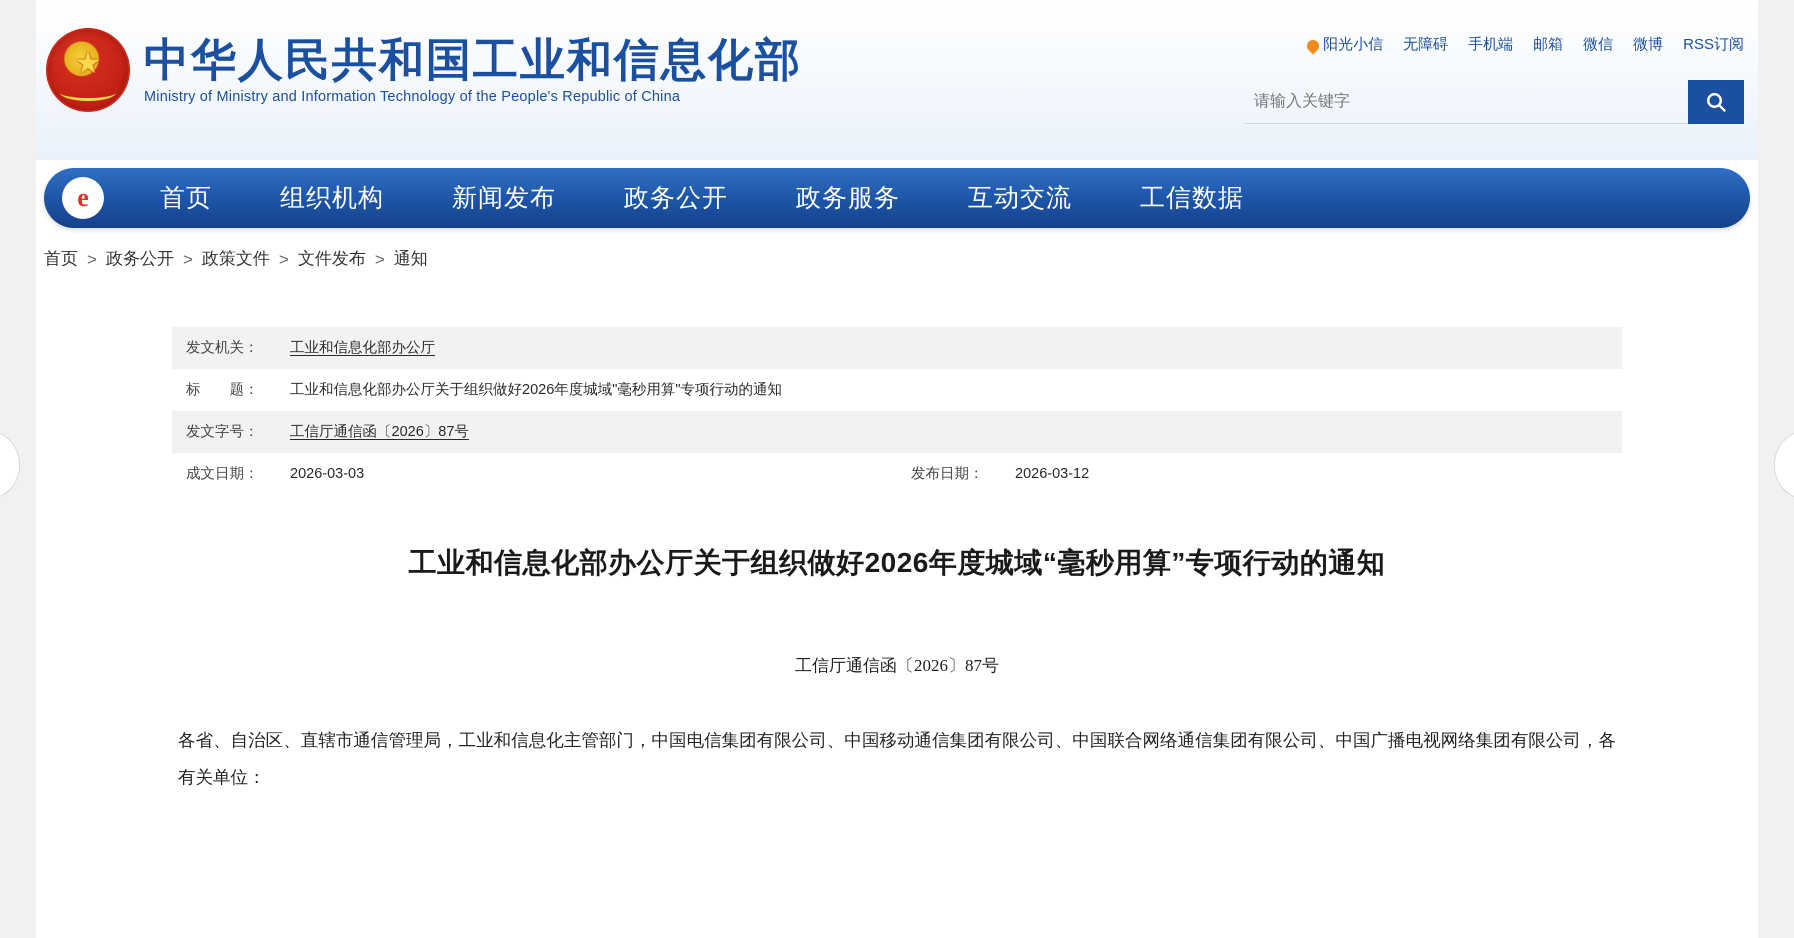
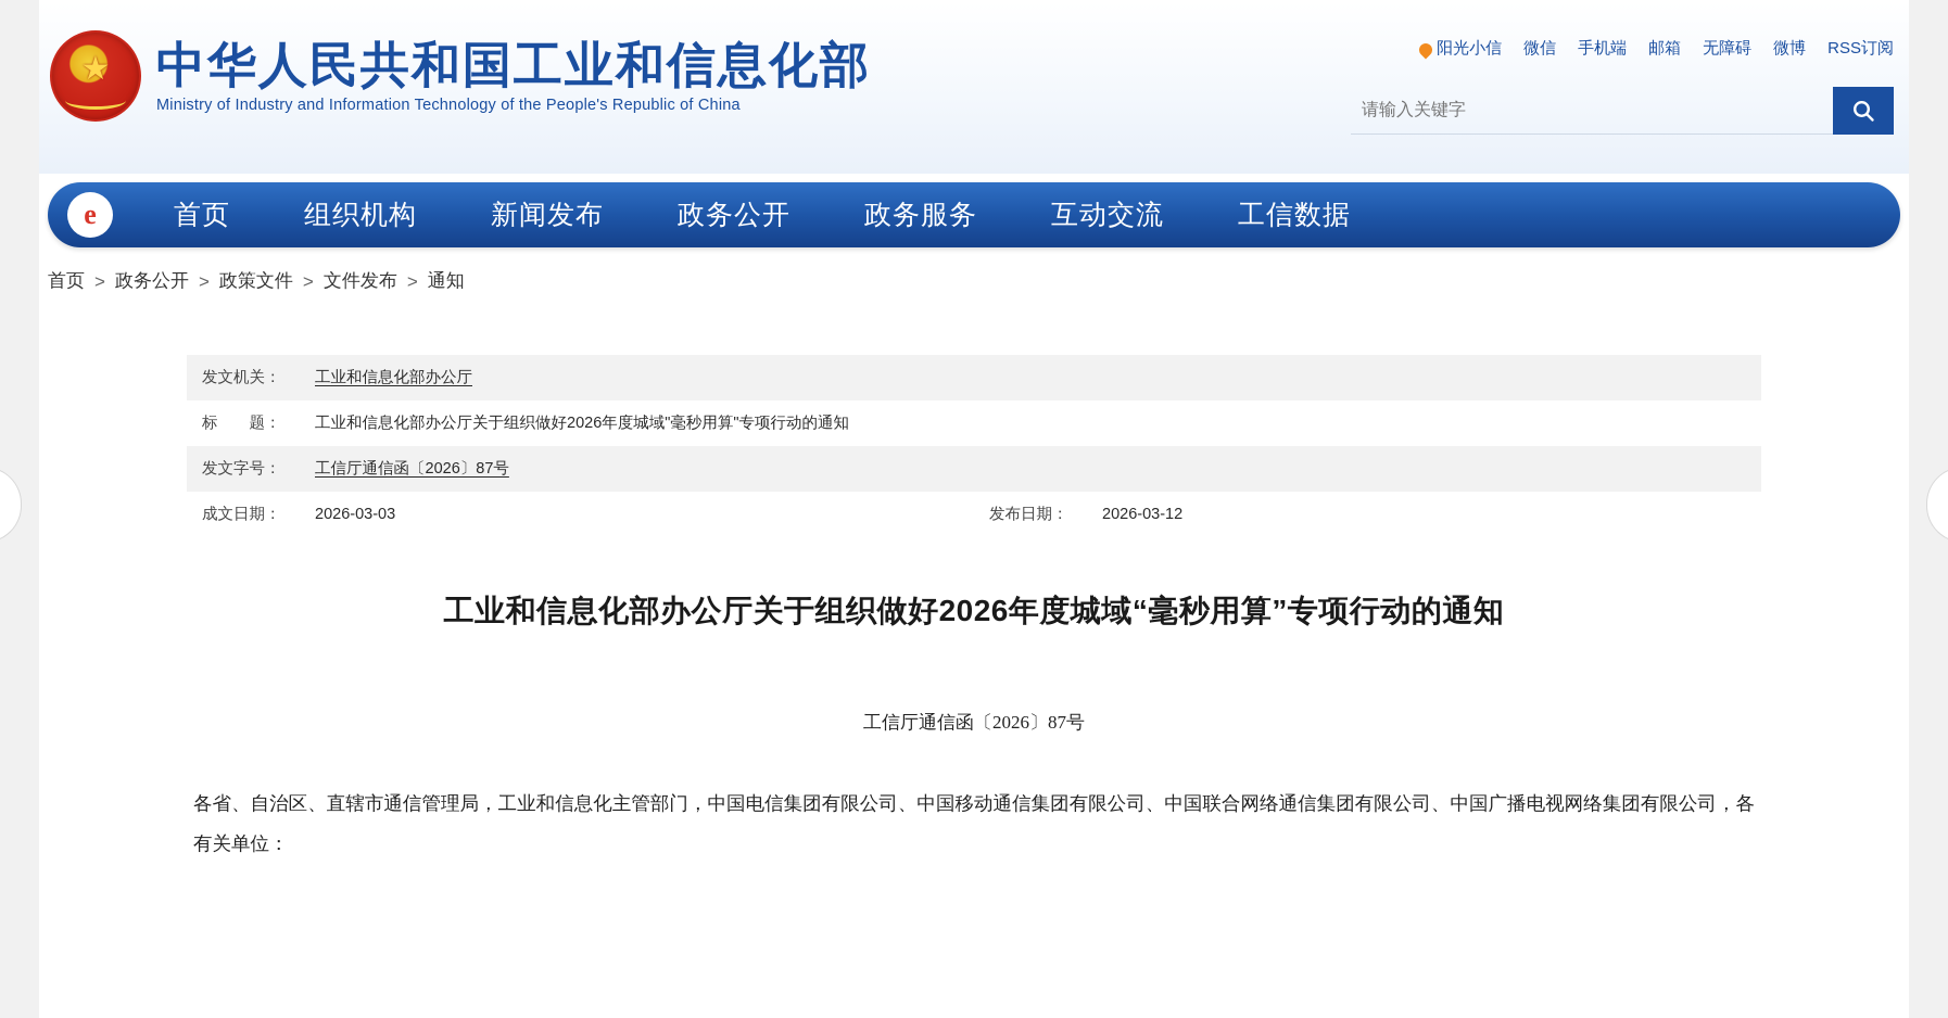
  中华人民共和国工业和信息化部
- Ministry of Ministry and Information Technology of the People's Republic of China
+ Ministry of Industry and Information Technology of the People's Republic of China
  阳光小信
- 无障碍
+ 微信
  手机端
  邮箱
- 微信
+ 无障碍
  微博
  RSS订阅
  请输入关键字
  e
  首页
  组织机构
  新闻发布
  政务公开
  政务服务
  互动交流
  工信数据
  首页
  >
  政务公开
  >
  政策文件
  >
  文件发布
  >
  通知
  发文机关：	工业和信息化部办公厅
  标 题：	工业和信息化部办公厅关于组织做好2026年度城域"毫秒用算"专项行动的通知
  发文字号：	工信厅通信函〔2026〕87号
  成文日期：	2026-03-03	发布日期：	2026-03-12
  工业和信息化部办公厅关于组织做好2026年度城域“毫秒用算”专项行动的通知
  工信厅通信函〔2026〕87号
  各省、自治区、直辖市通信管理局，工业和信息化主管部门，中国电信集团有限公司、中国移动通信集团有限公司、中国联合网络通信集团有限公司、中国广播电视网络集团有限公司，各有关单位：
